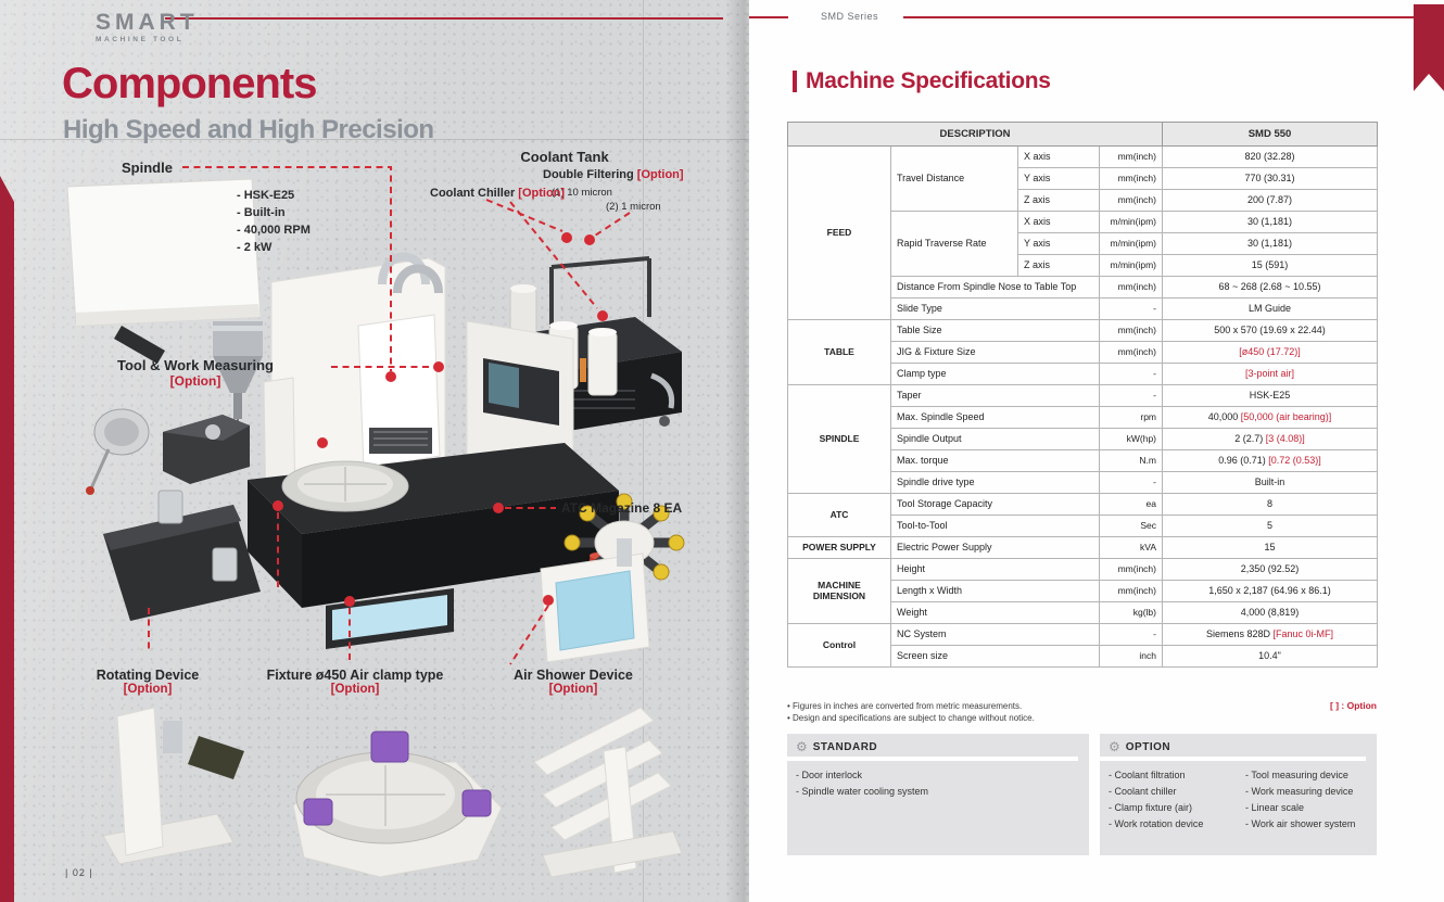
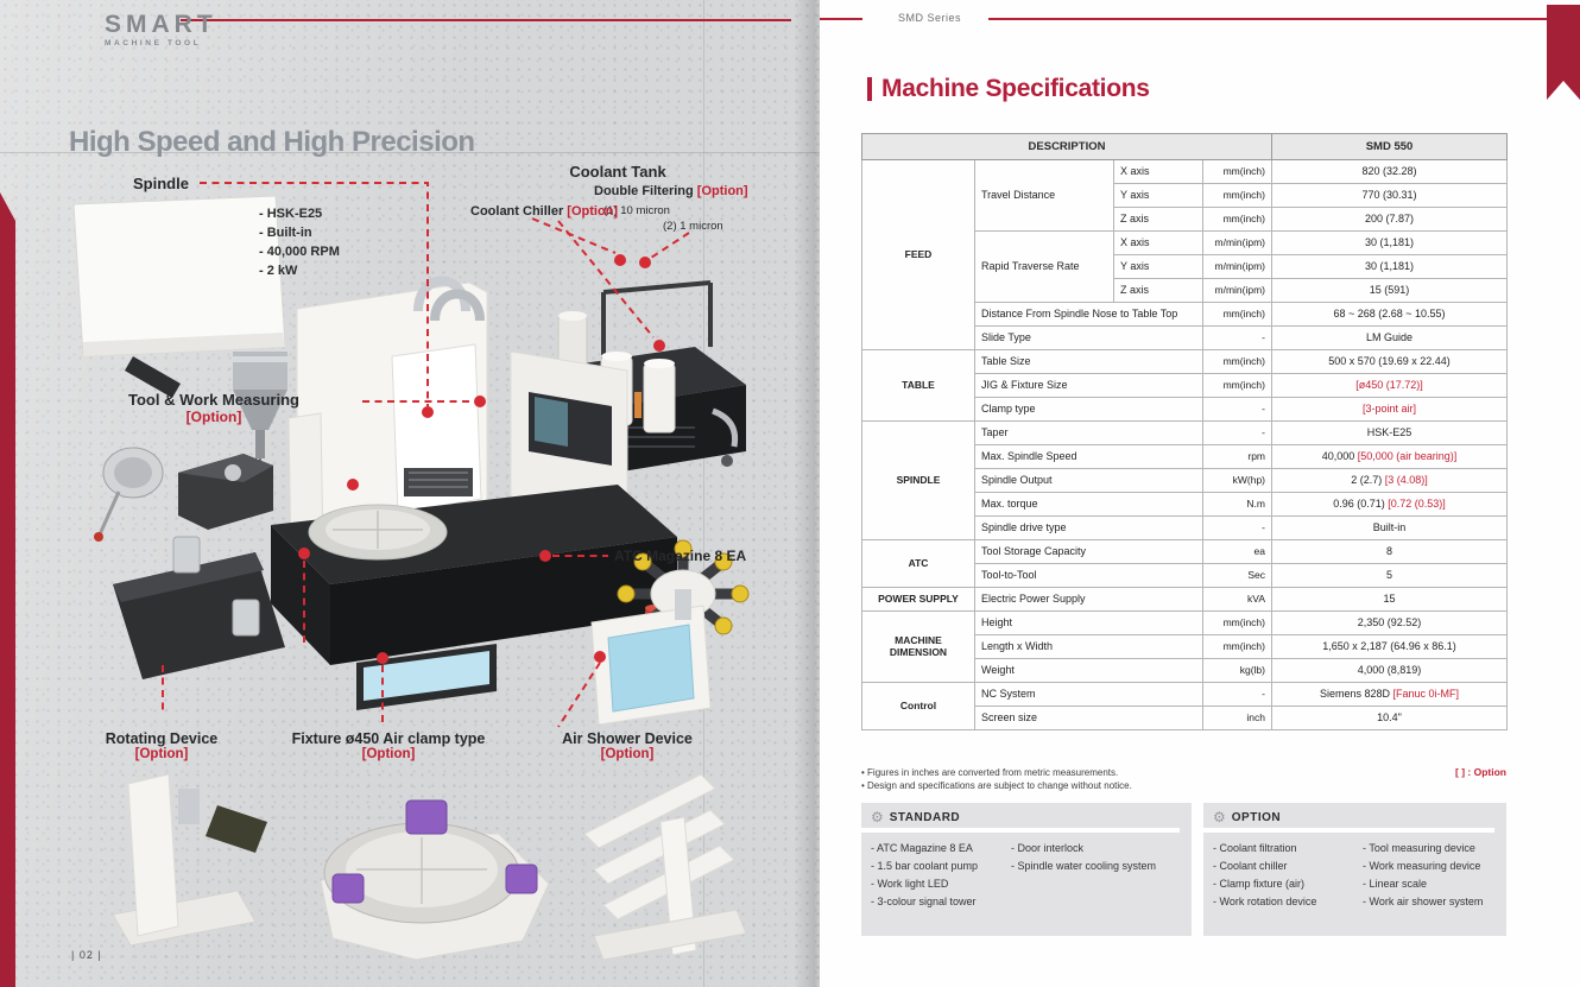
  SMART
- Components
  High Speed and High Precision
  Spindle
  - HSK-E25
  - Built-in
  - 40,000 RPM
  - 2 kW
  Coolant Tank
  Double Filtering [Option]
  (1) 10 micron
  (2) 1 micron
  Coolant Chiller [Option]
  Tool & Work Measuring
  [Option]
  ATC Magazine 8 EA
  Rotating Device
  [Option]
  Fixture ø450 Air clamp type
  [Option]
  Air Shower Device
  [Option]
  | 02 |
  SMD Series
  Machine Specifications
  DESCRIPTION	SMD 550
  FEED	Travel Distance	X axis	mm(inch)	820 (32.28)
  Y axis	mm(inch)	770 (30.31)
  Z axis	mm(inch)	200 (7.87)
  Rapid Traverse Rate	X axis	m/min(ipm)	30 (1,181)
  Y axis	m/min(ipm)	30 (1,181)
  Z axis	m/min(ipm)	15 (591)
  Distance From Spindle Nose to Table Top	mm(inch)	68 ~ 268 (2.68 ~ 10.55)
  Slide Type	-	LM Guide
  TABLE	Table Size	mm(inch)	500 x 570 (19.69 x 22.44)
  JIG & Fixture Size	mm(inch)	[ø450 (17.72)]
  Clamp type	-	[3-point air]
  SPINDLE	Taper	-	HSK-E25
  Max. Spindle Speed	rpm	40,000 [50,000 (air bearing)]
  Spindle Output	kW(hp)	2 (2.7) [3 (4.08)]
  Max. torque	N.m	0.96 (0.71) [0.72 (0.53)]
  Spindle drive type	-	Built-in
  ATC	Tool Storage Capacity	ea	8
  Tool-to-Tool	Sec	5
  POWER SUPPLY	Electric Power Supply	kVA	15
  MACHINE DIMENSION	Height	mm(inch)	2,350 (92.52)
  Length x Width	mm(inch)	1,650 x 2,187 (64.96 x 86.1)
  Weight	kg(lb)	4,000 (8,819)
  Control	NC System	-	Siemens 828D [Fanuc 0i-MF]
  Screen size	inch	10.4"
  • Figures in inches are converted from metric measurements.
  • Design and specifications are subject to change without notice.
  [ ] : Option
  ⚙
  STANDARD
+ - ATC Magazine 8 EA
+ - 1.5 bar coolant pump
+ - Work light LED
+ - 3-colour signal tower
  - Door interlock
  - Spindle water cooling system
  ⚙
  OPTION
  - Coolant filtration
  - Coolant chiller
  - Clamp fixture (air)
  - Work rotation device
  - Tool measuring device
  - Work measuring device
  - Linear scale
  - Work air shower system
